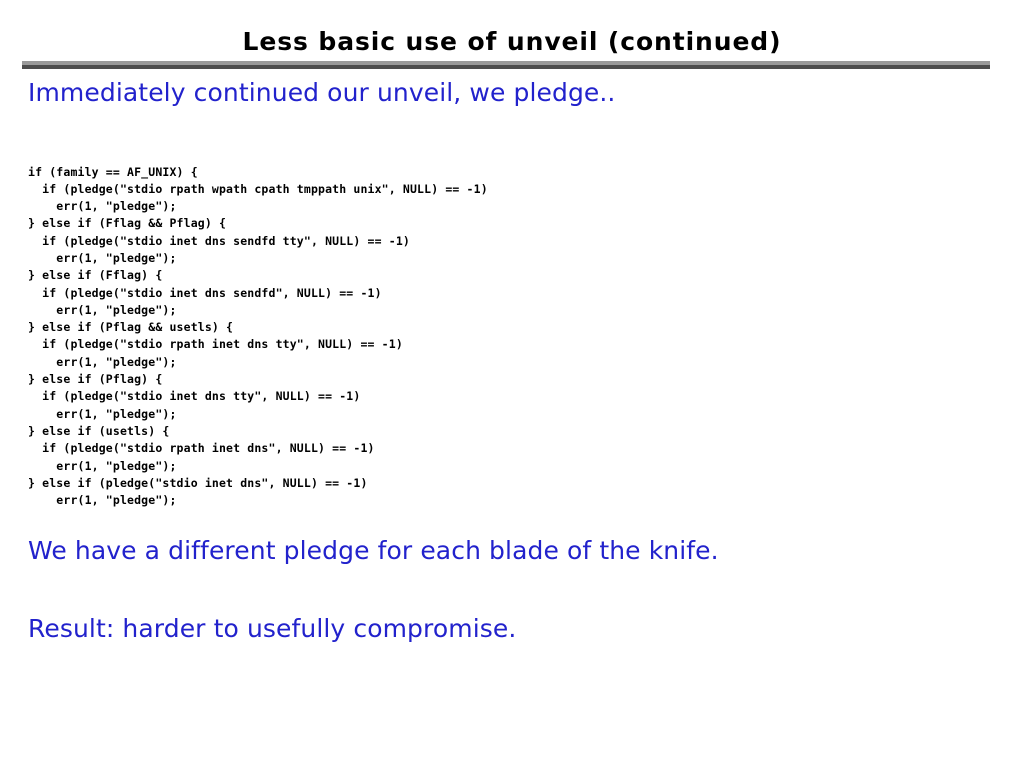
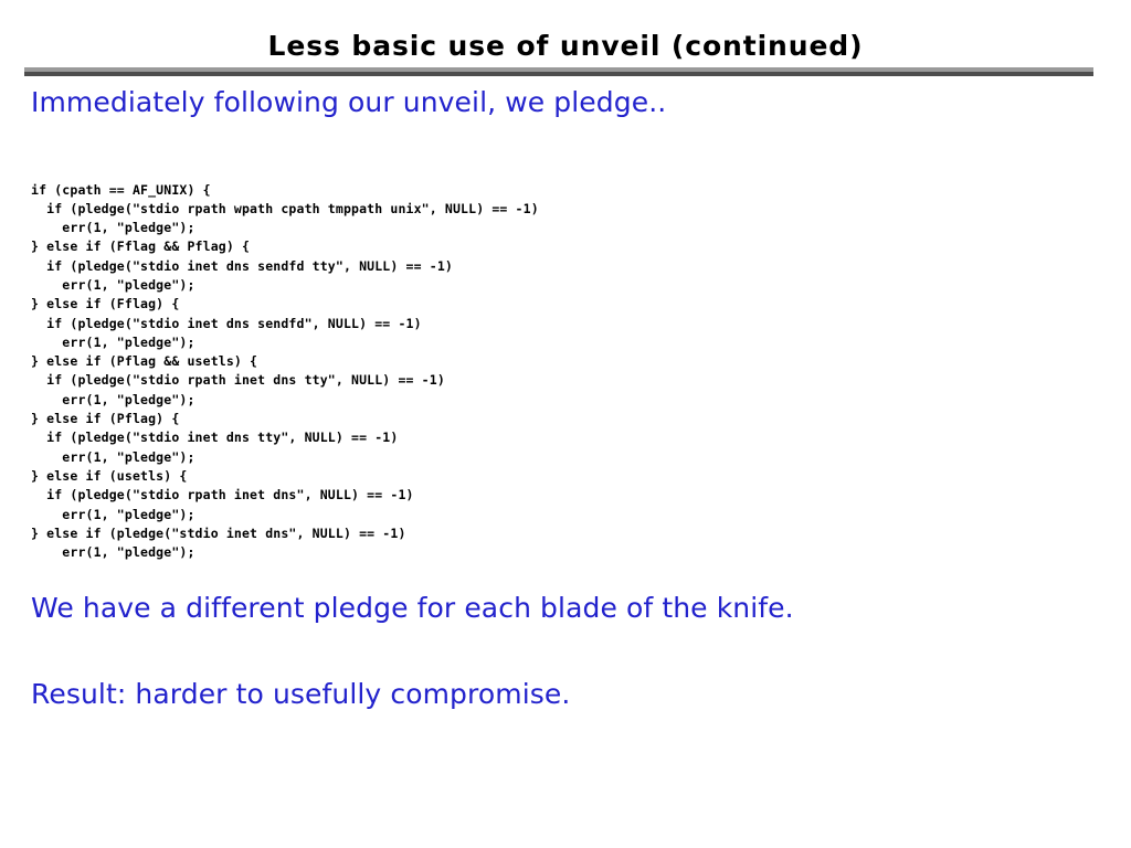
  Less basic use of unveil (continued)
- Immediately continued our unveil, we pledge..
+ Immediately following our unveil, we pledge..
- if (family == AF_UNIX) {
+ if (cpath == AF_UNIX) {
  if (pledge("stdio rpath wpath cpath tmppath unix", NULL) == -1)
  err(1, "pledge");
  } else if (Fflag && Pflag) {
  if (pledge("stdio inet dns sendfd tty", NULL) == -1)
  err(1, "pledge");
  } else if (Fflag) {
  if (pledge("stdio inet dns sendfd", NULL) == -1)
  err(1, "pledge");
  } else if (Pflag && usetls) {
  if (pledge("stdio rpath inet dns tty", NULL) == -1)
  err(1, "pledge");
  } else if (Pflag) {
  if (pledge("stdio inet dns tty", NULL) == -1)
  err(1, "pledge");
  } else if (usetls) {
  if (pledge("stdio rpath inet dns", NULL) == -1)
  err(1, "pledge");
  } else if (pledge("stdio inet dns", NULL) == -1)
  err(1, "pledge");
  We have a different pledge for each blade of the knife.
  Result: harder to usefully compromise.
